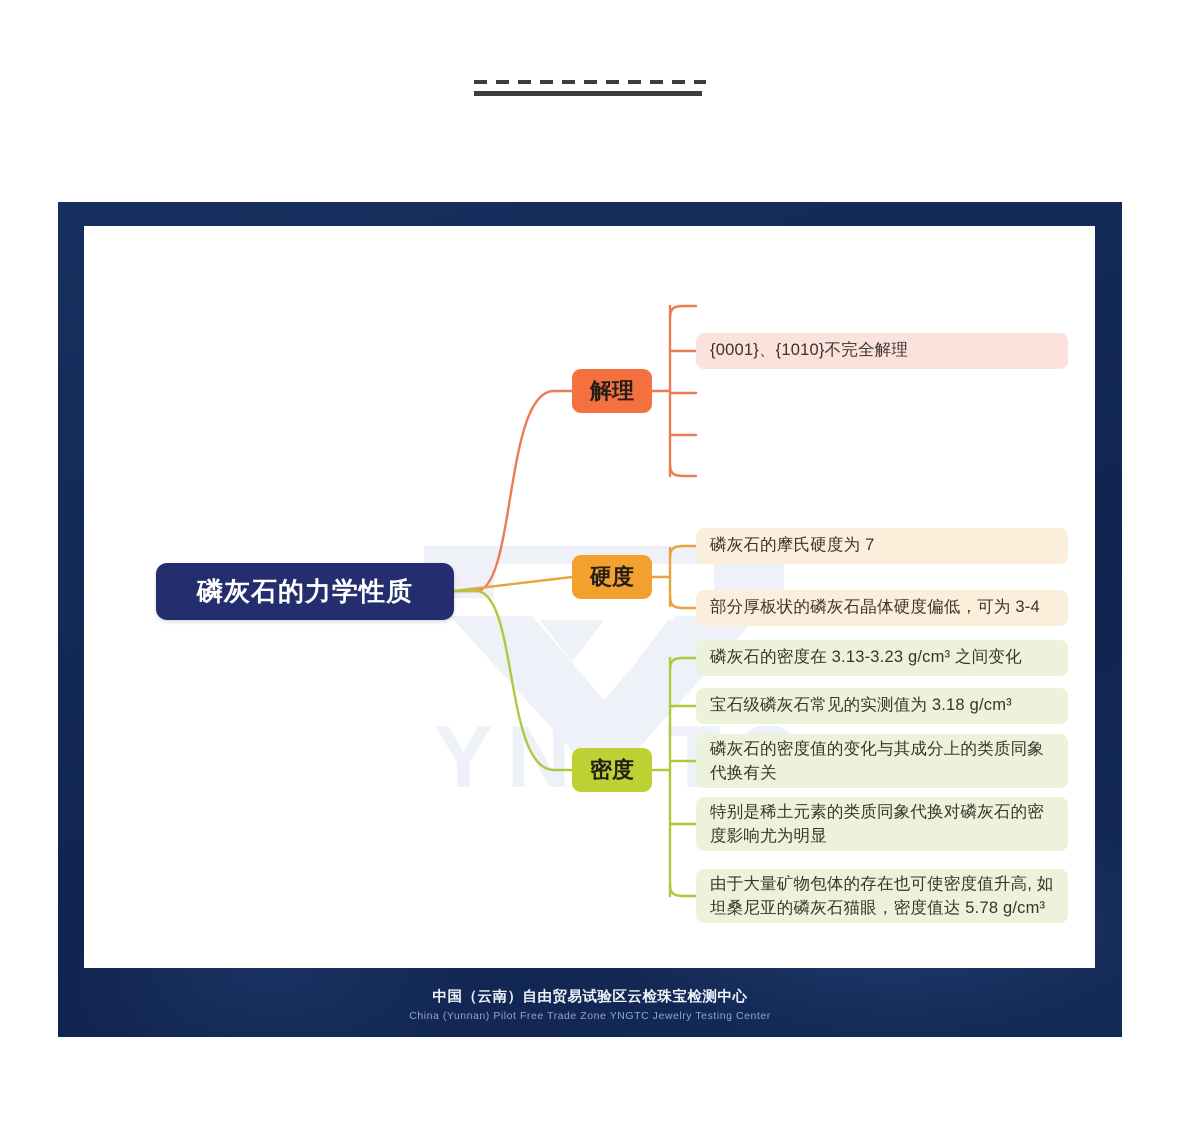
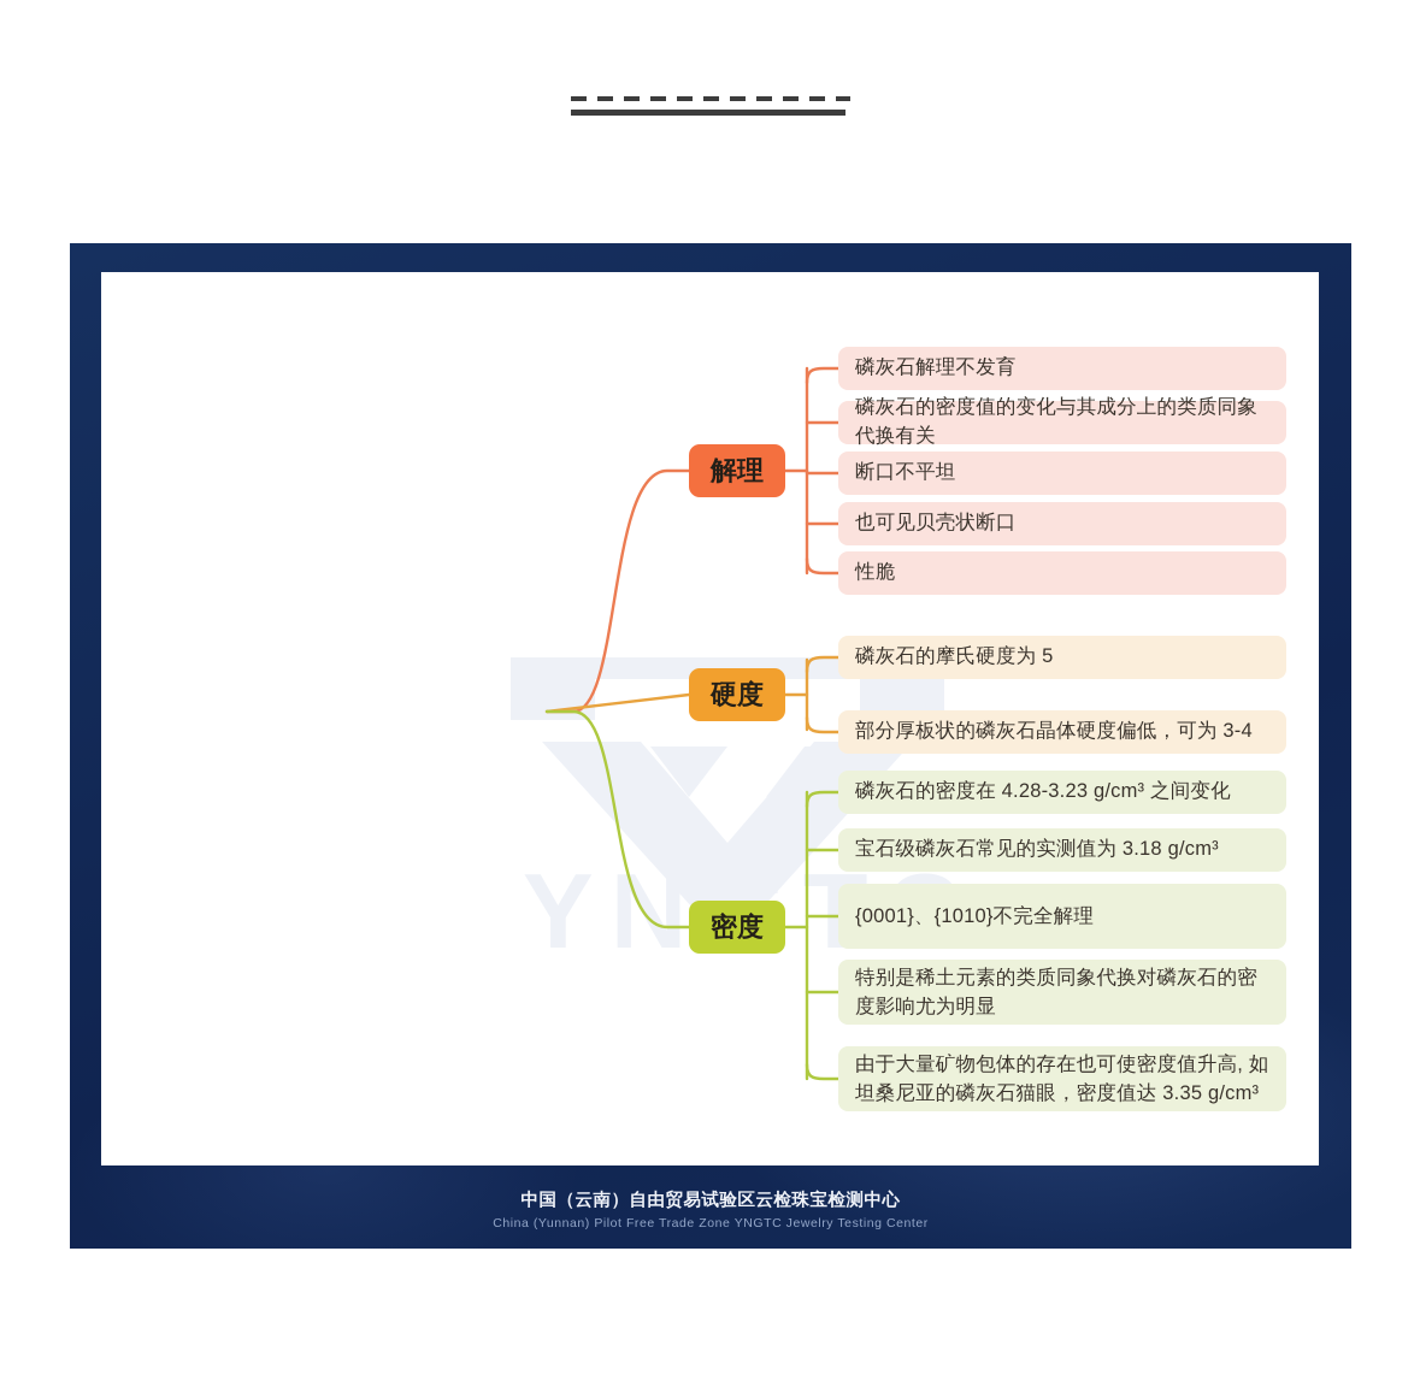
- 磷灰石的力学性质
  解理
  硬度
  密度
+ 磷灰石解理不发育
- {0001}、{1010}不完全解理
+ 磷灰石的密度值的变化与其成分上的类质同象代换有关
+ 断口不平坦
+ 也可见贝壳状断口
+ 性脆
- 磷灰石的摩氏硬度为 7
+ 磷灰石的摩氏硬度为 5
  部分厚板状的磷灰石晶体硬度偏低，可为 3-4
- 磷灰石的密度在 3.13-3.23 g/cm³ 之间变化
+ 磷灰石的密度在 4.28-3.23 g/cm³ 之间变化
  宝石级磷灰石常见的实测值为 3.18 g/cm³
- 磷灰石的密度值的变化与其成分上的类质同象代换有关
+ {0001}、{1010}不完全解理
  特别是稀土元素的类质同象代换对磷灰石的密度影响尤为明显
- 由于大量矿物包体的存在也可使密度值升高, 如坦桑尼亚的磷灰石猫眼，密度值达 5.78 g/cm³
+ 由于大量矿物包体的存在也可使密度值升高, 如坦桑尼亚的磷灰石猫眼，密度值达 3.35 g/cm³
  中国（云南）自由贸易试验区云检珠宝检测中心
  China (Yunnan) Pilot Free Trade Zone YNGTC Jewelry Testing Center
